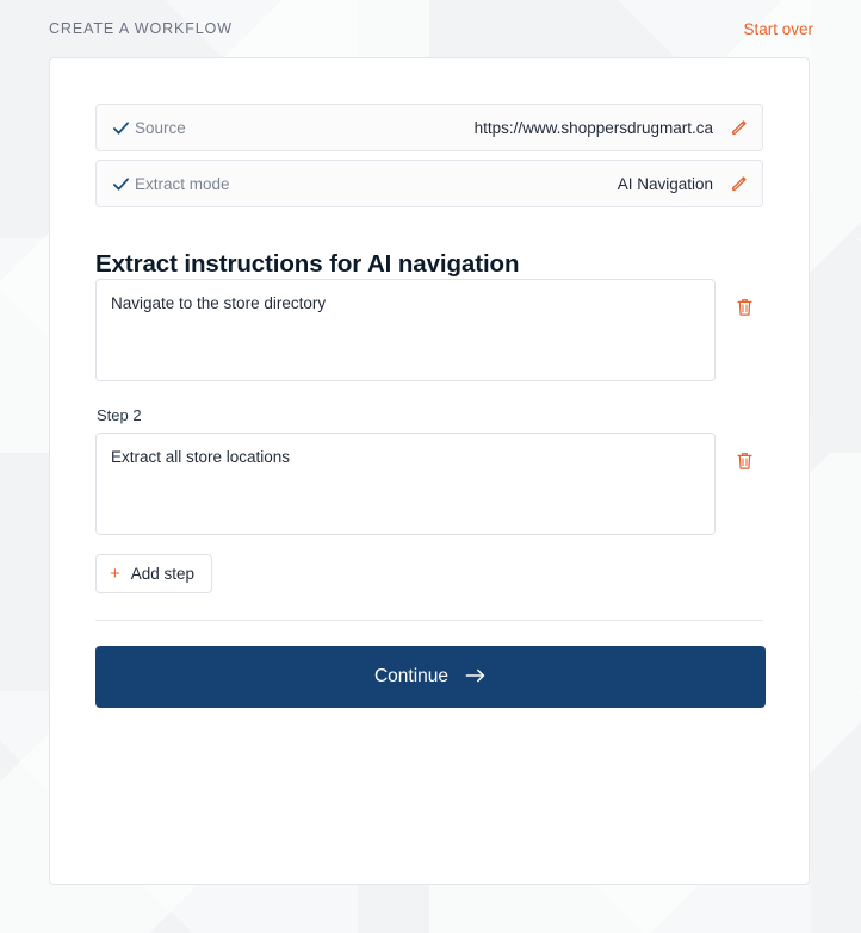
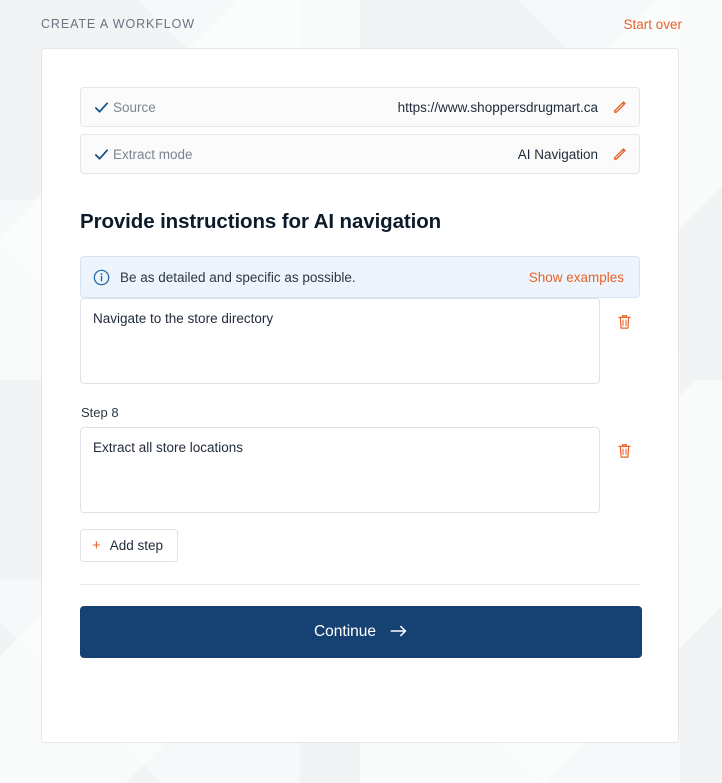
  CREATE A WORKFLOW
  Start over
  Source
  https://www.shoppersdrugmart.ca
  Extract mode
  AI Navigation
- Extract instructions for AI navigation
+ Provide instructions for AI navigation
+ Be as detailed and specific as possible.
+ Show examples
  Navigate to the store directory
- Step 2
+ Step 8
  Extract all store locations
  +
  Add step
  Continue
